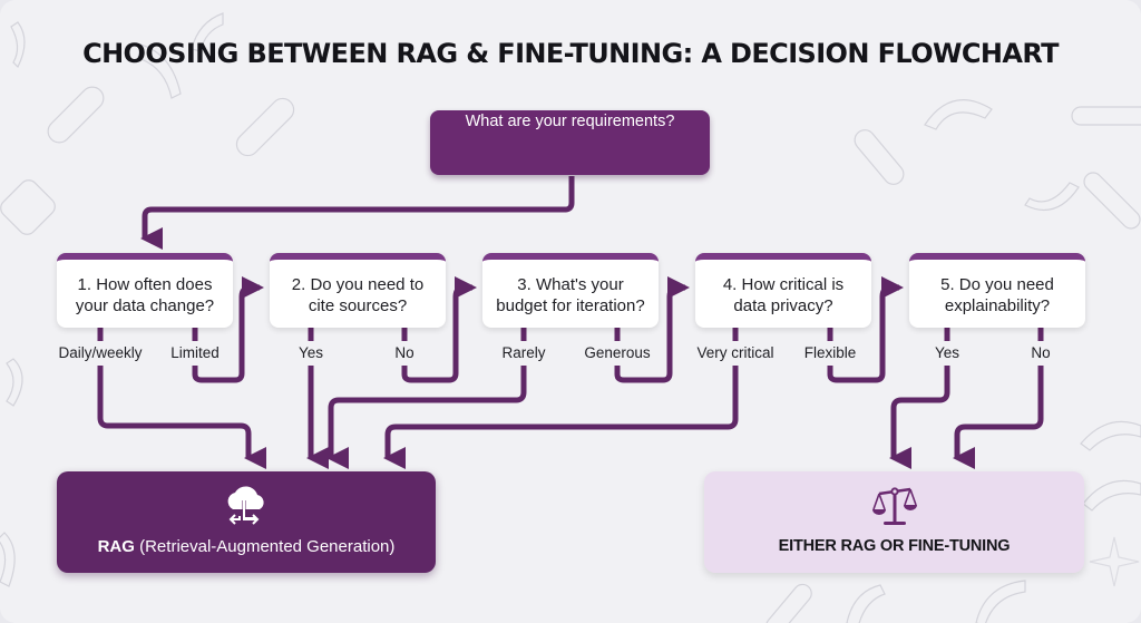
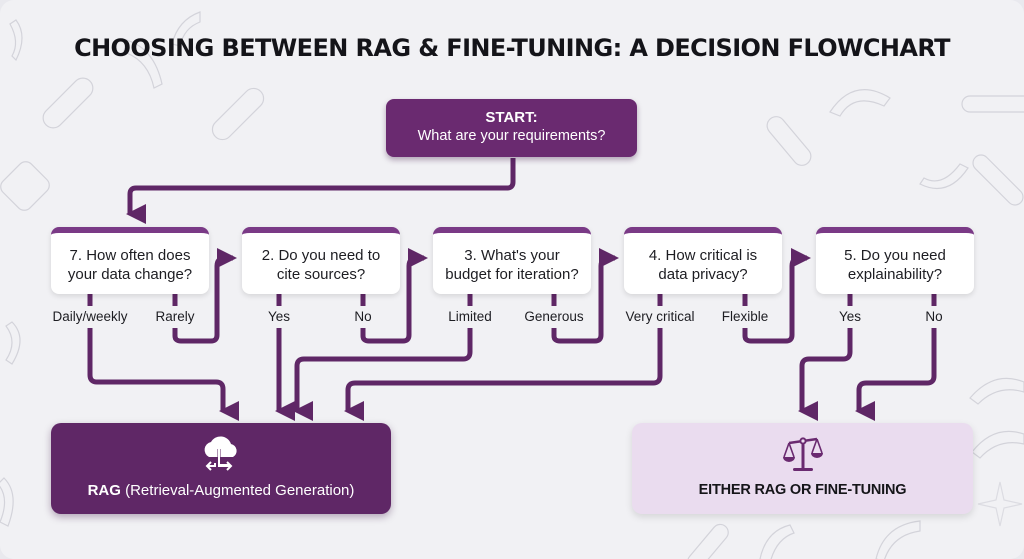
  CHOOSING BETWEEN RAG & FINE-TUNING: A DECISION FLOWCHART
+ START:
  What are your requirements?
- 1. How often does
+ 7. How often does
  your data change?
  2. Do you need to
  cite sources?
  3. What's your
  budget for iteration?
  4. How critical is
  data privacy?
  5. Do you need
  explainability?
  Daily/weekly
- Limited
+ Rarely
  Yes
  No
- Rarely
+ Limited
  Generous
  Very critical
  Flexible
  Yes
  No
  RAG (Retrieval-Augmented Generation)
  EITHER RAG OR FINE-TUNING
